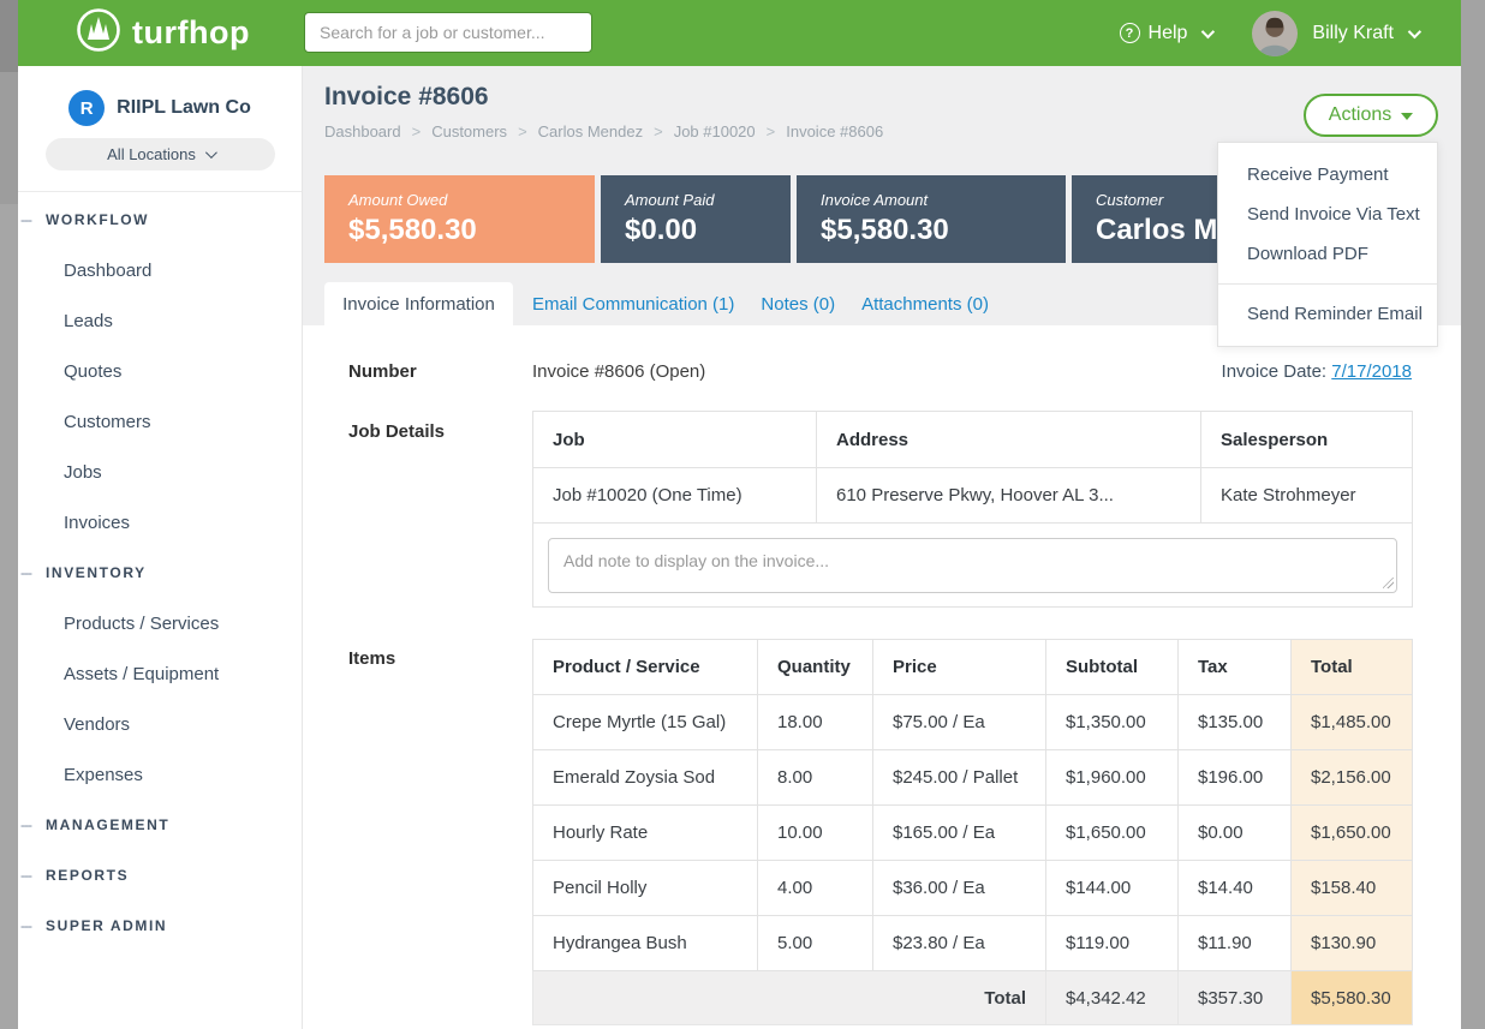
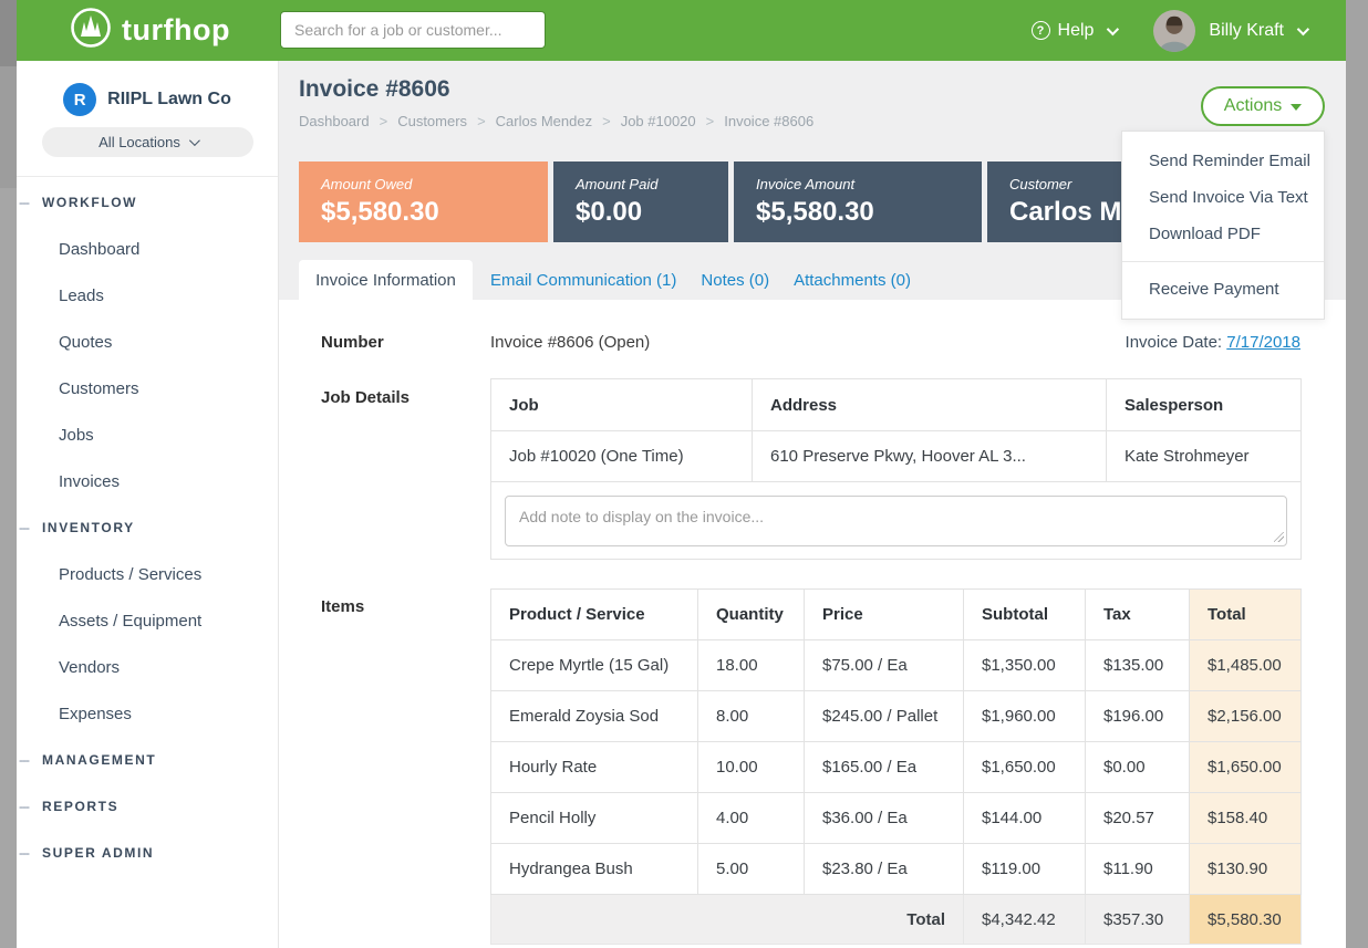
  turfhop
  Search for a job or customer...
  ?
  Help
  Billy Kraft
  R
  RIIPL Lawn Co
  All Locations
  ---
  WORKFLOW
  Dashboard
  Leads
  Quotes
  Customers
  Jobs
  Invoices
  ---
  INVENTORY
  Products / Services
  Assets / Equipment
  Vendors
  Expenses
  ---
  MANAGEMENT
  ---
  REPORTS
  ---
  SUPER ADMIN
  Invoice #8606
  Dashboard
  Customers
  Carlos Mendez
  Job #10020
  Invoice #8606
  Actions
  Amount Owed
  $5,580.30
  Amount Paid
  $0.00
  Invoice Amount
  $5,580.30
  Customer
  Invoice Information
  Email Communication (1)
  Notes (0)
  Attachments (0)
  Number
  Invoice #8606 (Open)
  Invoice Date: 7/17/2018
  Job Details
  Job	Address	Salesperson
  Job #10020 (One Time)	610 Preserve Pkwy, Hoover AL 3...	Kate Strohmeyer
  Add note to display on the invoice...
  Items
  Product / Service	Quantity	Price	Subtotal	Tax	Total
  Crepe Myrtle (15 Gal)	18.00	$75.00 / Ea	$1,350.00	$135.00	$1,485.00
  Emerald Zoysia Sod	8.00	$245.00 / Pallet	$1,960.00	$196.00	$2,156.00
  Hourly Rate	10.00	$165.00 / Ea	$1,650.00	$0.00	$1,650.00
- Pencil Holly	4.00	$36.00 / Ea	$144.00	$14.40	$158.40
+ Pencil Holly	4.00	$36.00 / Ea	$144.00	$20.57	$158.40
  Hydrangea Bush	5.00	$23.80 / Ea	$119.00	$11.90	$130.90
  Total	$4,342.42	$357.30	$5,580.30
- Receive Payment
+ Send Reminder Email
  Send Invoice Via Text
  Download PDF
- Send Reminder Email
+ Receive Payment
